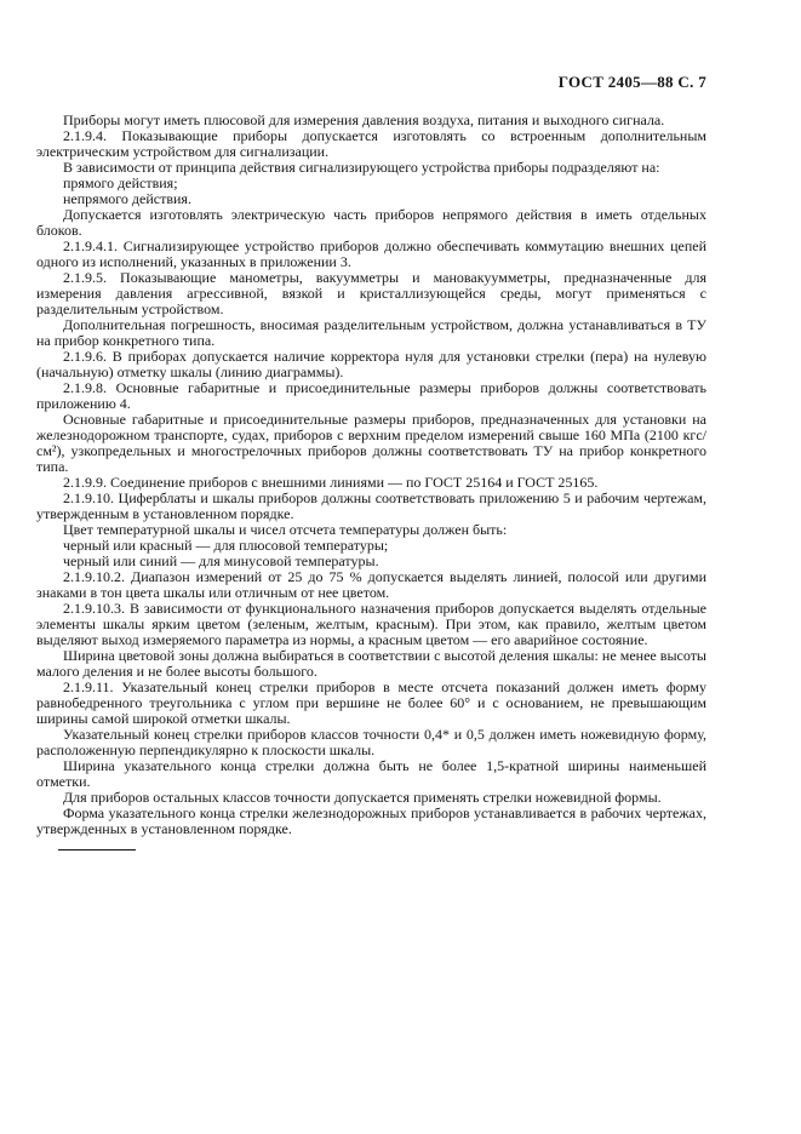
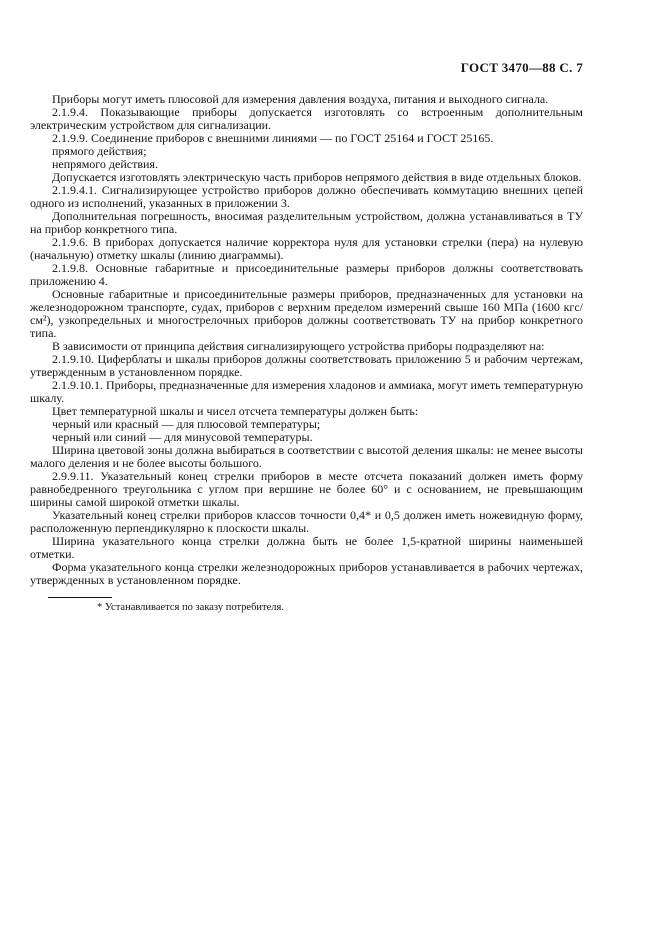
- ГОСТ 2405—88 С. 7
+ ГОСТ 3470—88 С. 7
  Приборы могут иметь плюсовой для измерения давления воздуха, питания и выходного сигнала.
  2.1.9.4. Показывающие приборы допускается изготовлять со встроенным дополнительным электрическим устройством для сигнализации.
- В зависимости от принципа действия сигнализирующего устройства приборы подразделяют на:
+ 2.1.9.9. Соединение приборов с внешними линиями — по ГОСТ 25164 и ГОСТ 25165.
  прямого действия;
  непрямого действия.
- Допускается изготовлять электрическую часть приборов непрямого действия в иметь отдельных блоков.
+ Допускается изготовлять электрическую часть приборов непрямого действия в виде отдельных блоков.
  2.1.9.4.1. Сигнализирующее устройство приборов должно обеспечивать коммутацию внешних цепей одного из исполнений, указанных в приложении 3.
- 2.1.9.5. Показывающие манометры, вакуумметры и мановакуумметры, предназначенные для измерения давления агрессивной, вязкой и кристаллизующейся среды, могут применяться с разделительным устройством.
  Дополнительная погрешность, вносимая разделительным устройством, должна устанавливаться в ТУ на прибор конкретного типа.
  2.1.9.6. В приборах допускается наличие корректора нуля для установки стрелки (пера) на нулевую (начальную) отметку шкалы (линию диаграммы).
  2.1.9.8. Основные габаритные и присоединительные размеры приборов должны соответствовать приложению 4.
- Основные габаритные и присоединительные размеры приборов, предназначенных для установки на железнодорожном транспорте, судах, приборов с верхним пределом измерений свыше 160 МПа (2100 кгс/см²), узкопредельных и многострелочных приборов должны соответствовать ТУ на прибор конкретного типа.
+ Основные габаритные и присоединительные размеры приборов, предназначенных для установки на железнодорожном транспорте, судах, приборов с верхним пределом измерений свыше 160 МПа (1600 кгс/см²), узкопредельных и многострелочных приборов должны соответствовать ТУ на прибор конкретного типа.
- 2.1.9.9. Соединение приборов с внешними линиями — по ГОСТ 25164 и ГОСТ 25165.
+ В зависимости от принципа действия сигнализирующего устройства приборы подразделяют на:
  2.1.9.10. Циферблаты и шкалы приборов должны соответствовать приложению 5 и рабочим чертежам, утвержденным в установленном порядке.
+ 2.1.9.10.1. Приборы, предназначенные для измерения хладонов и аммиака, могут иметь температурную шкалу.
  Цвет температурной шкалы и чисел отсчета температуры должен быть:
  черный или красный — для плюсовой температуры;
  черный или синий — для минусовой температуры.
- 2.1.9.10.2. Диапазон измерений от 25 до 75 % допускается выделять линией, полосой или другими знаками в тон цвета шкалы или отличным от нее цветом.
- 2.1.9.10.3. В зависимости от функционального назначения приборов допускается выделять отдельные элементы шкалы ярким цветом (зеленым, желтым, красным). При этом, как правило, желтым цветом выделяют выход измеряемого параметра из нормы, а красным цветом — его аварийное состояние.
  Ширина цветовой зоны должна выбираться в соответствии с высотой деления шкалы: не менее высоты малого деления и не более высоты большого.
- 2.1.9.11. Указательный конец стрелки приборов в месте отсчета показаний должен иметь форму равнобедренного треугольника с углом при вершине не более 60° и с основанием, не превышающим ширины самой широкой отметки шкалы.
+ 2.9.9.11. Указательный конец стрелки приборов в месте отсчета показаний должен иметь форму равнобедренного треугольника с углом при вершине не более 60° и с основанием, не превышающим ширины самой широкой отметки шкалы.
  Указательный конец стрелки приборов классов точности 0,4* и 0,5 должен иметь ножевидную форму, расположенную перпендикулярно к плоскости шкалы.
  Ширина указательного конца стрелки должна быть не более 1,5-кратной ширины наименьшей отметки.
- Для приборов остальных классов точности допускается применять стрелки ножевидной формы.
  Форма указательного конца стрелки железнодорожных приборов устанавливается в рабочих чертежах, утвержденных в установленном порядке.
+ * Устанавливается по заказу потребителя.
